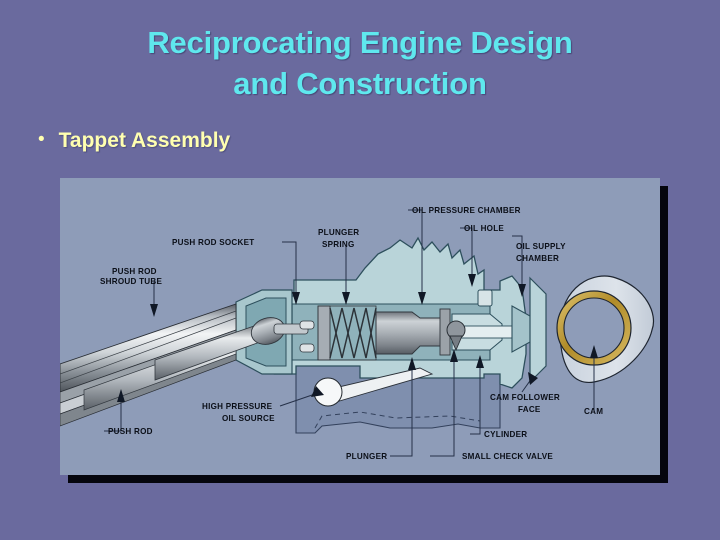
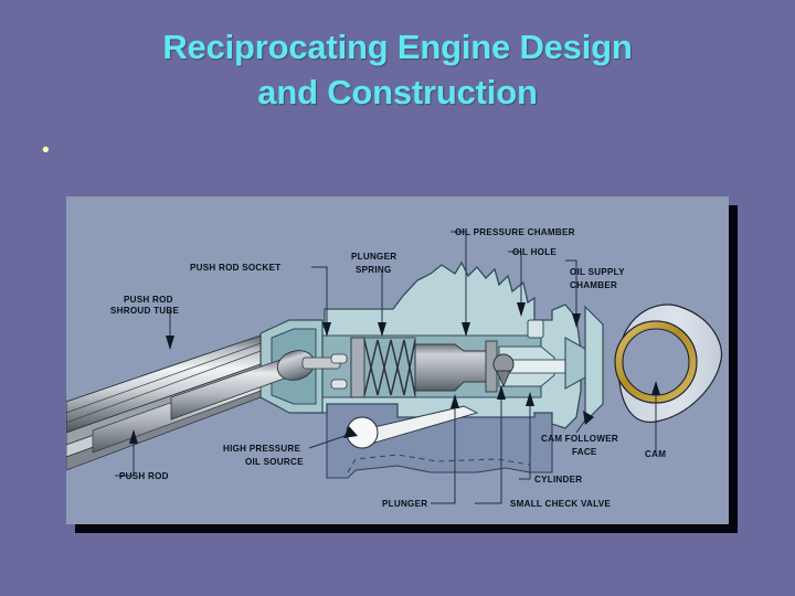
  Reciprocating Engine Design
  and Construction
  •
- Tappet Assembly
  PUSH ROD
  SHROUD TUBE
  PUSH ROD
  PUSH ROD SOCKET
  PLUNGER
  SPRING
  OIL PRESSURE CHAMBER
  OIL HOLE
  OIL SUPPLY
  CHAMBER
  HIGH PRESSURE
  OIL SOURCE
  PLUNGER
  SMALL CHECK VALVE
  CYLINDER
  CAM FOLLOWER
  FACE
  CAM
